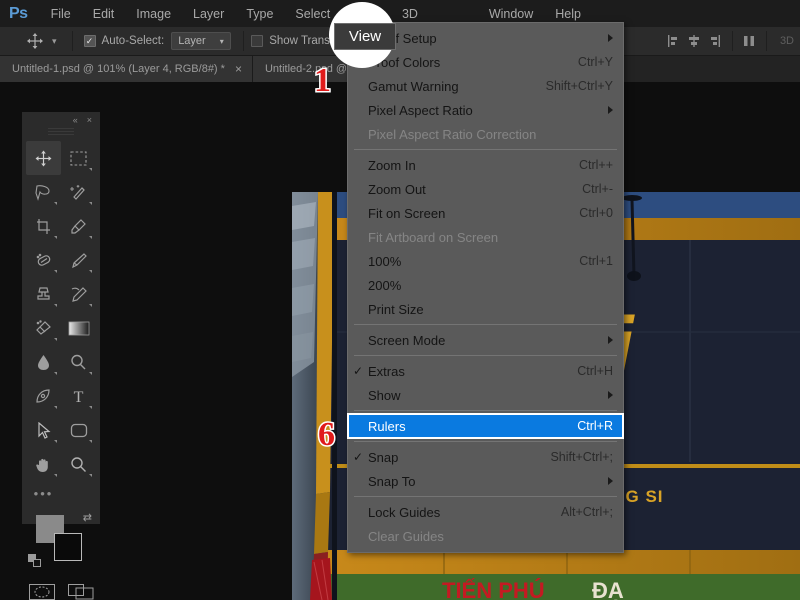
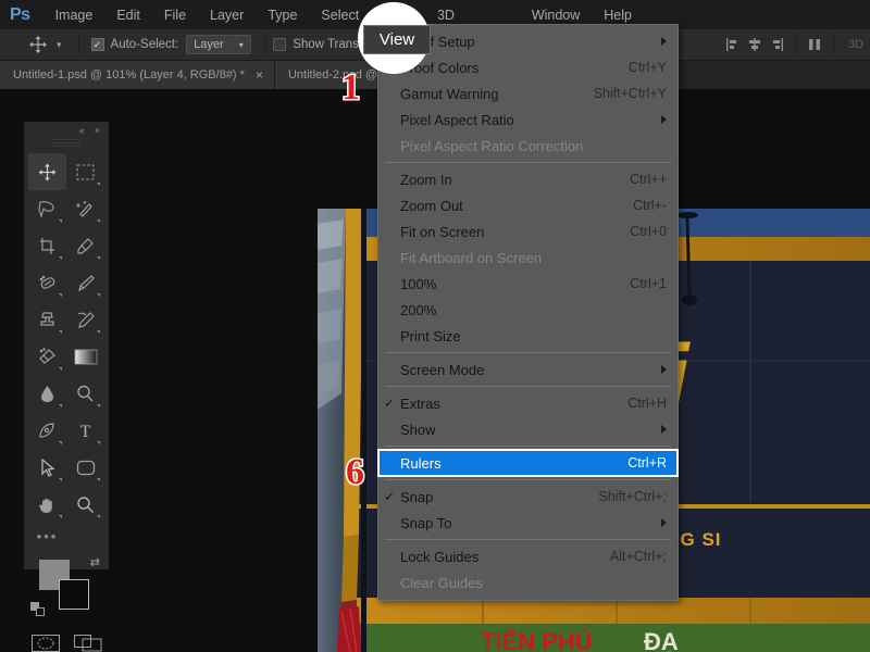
  TIẾN PHÚ
  ĐẠ
  Ps
- File
+ Image
  Edit
- Image
+ File
  Layer
  Type
  Select
  3D
  Window
  Help
  ▾
  ✓
  Auto-Select:
  Layer
  ▾
  ✓
  3D
  Untitled-1.psd @ 101% (Layer 4, RGB/8#) *
  ×
  «
  ×
  T
  •••
  ⇄
  oof Colors
  Ctrl+Y
  Gamut Warning
  Shift+Ctrl+Y
  Pixel Aspect Ratio
  Pixel Aspect Ratio Correction
  Zoom In
  Ctrl++
  Zoom Out
  Ctrl+-
  Fit on Screen
  Ctrl+0
  Fit Artboard on Screen
  100%
  Ctrl+1
  200%
  Print Size
  Screen Mode
  ✓
  Extras
  Ctrl+H
  Show
  Rulers
  Ctrl+R
  ✓
  Snap
  Shift+Ctrl+;
  Snap To
  Lock Guides
  Alt+Ctrl+;
  Clear Guides
  View
  1
  6
